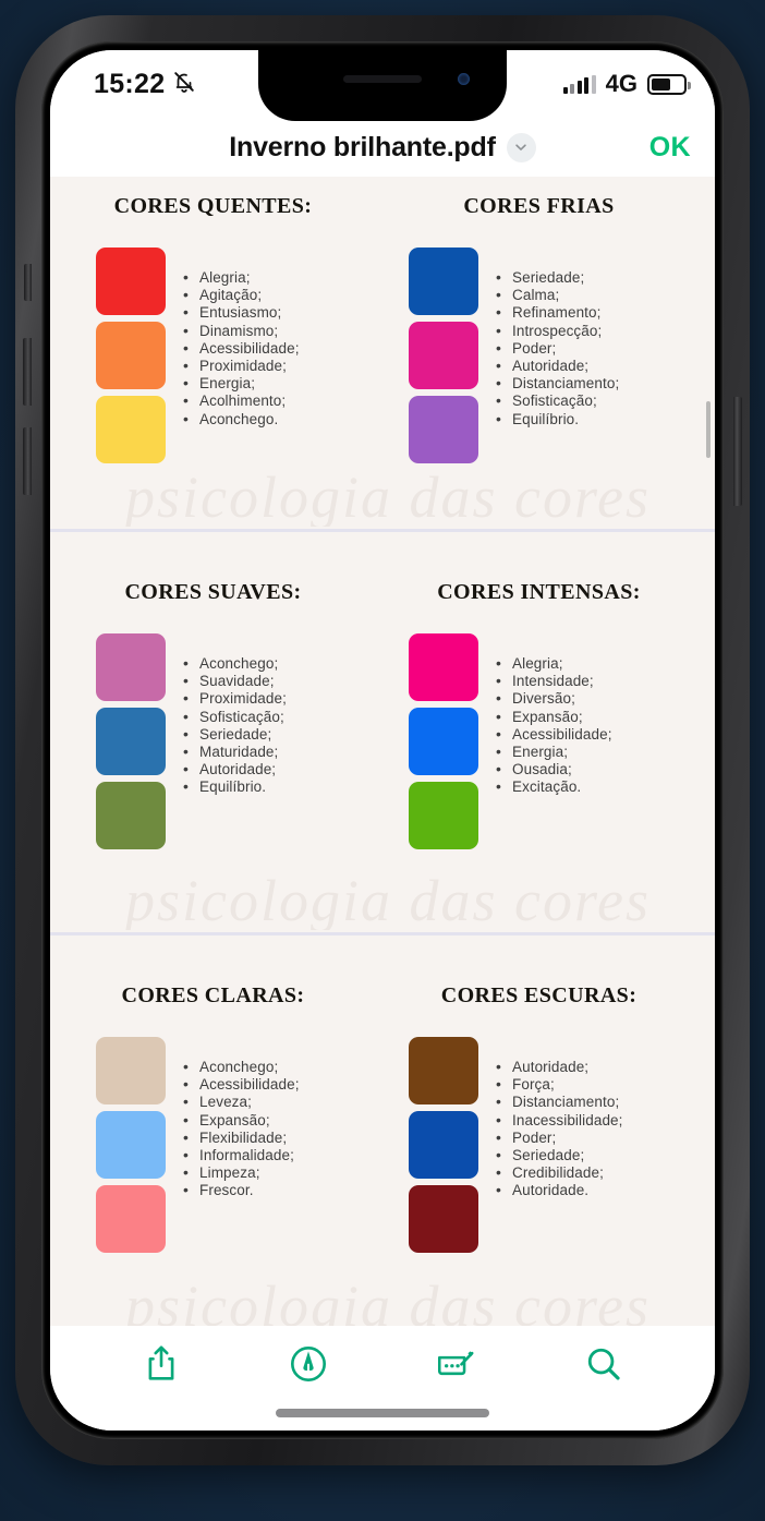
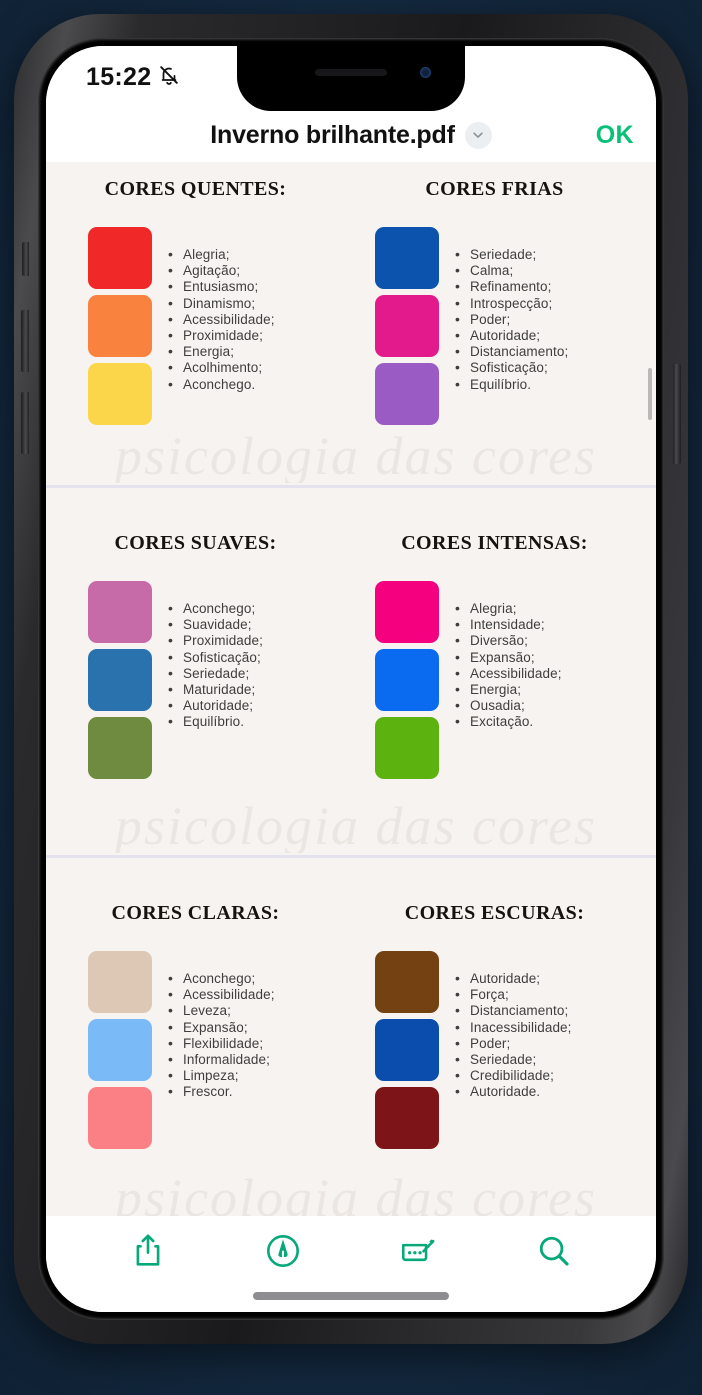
  15:22
- 4G
  Inverno brilhante.pdf
  OK
  CORES QUENTES:
  Alegria;
  Agitação;
  Entusiasmo;
  Dinamismo;
  Acessibilidade;
  Proximidade;
  Energia;
  Acolhimento;
  Aconchego.
  CORES FRIAS
  Seriedade;
  Calma;
  Refinamento;
  Introspecção;
  Poder;
  Autoridade;
  Distanciamento;
  Sofisticação;
  Equilíbrio.
  CORES SUAVES:
  Aconchego;
  Suavidade;
  Proximidade;
  Sofisticação;
  Seriedade;
  Maturidade;
  Autoridade;
  Equilíbrio.
  CORES INTENSAS:
  Alegria;
  Intensidade;
  Diversão;
  Expansão;
  Acessibilidade;
  Energia;
  Ousadia;
  Excitação.
  CORES CLARAS:
  Aconchego;
  Acessibilidade;
  Leveza;
  Expansão;
  Flexibilidade;
  Informalidade;
  Limpeza;
  Frescor.
  CORES ESCURAS:
  Autoridade;
  Força;
  Distanciamento;
  Inacessibilidade;
  Poder;
  Seriedade;
  Credibilidade;
  Autoridade.
  psicologia das cores
